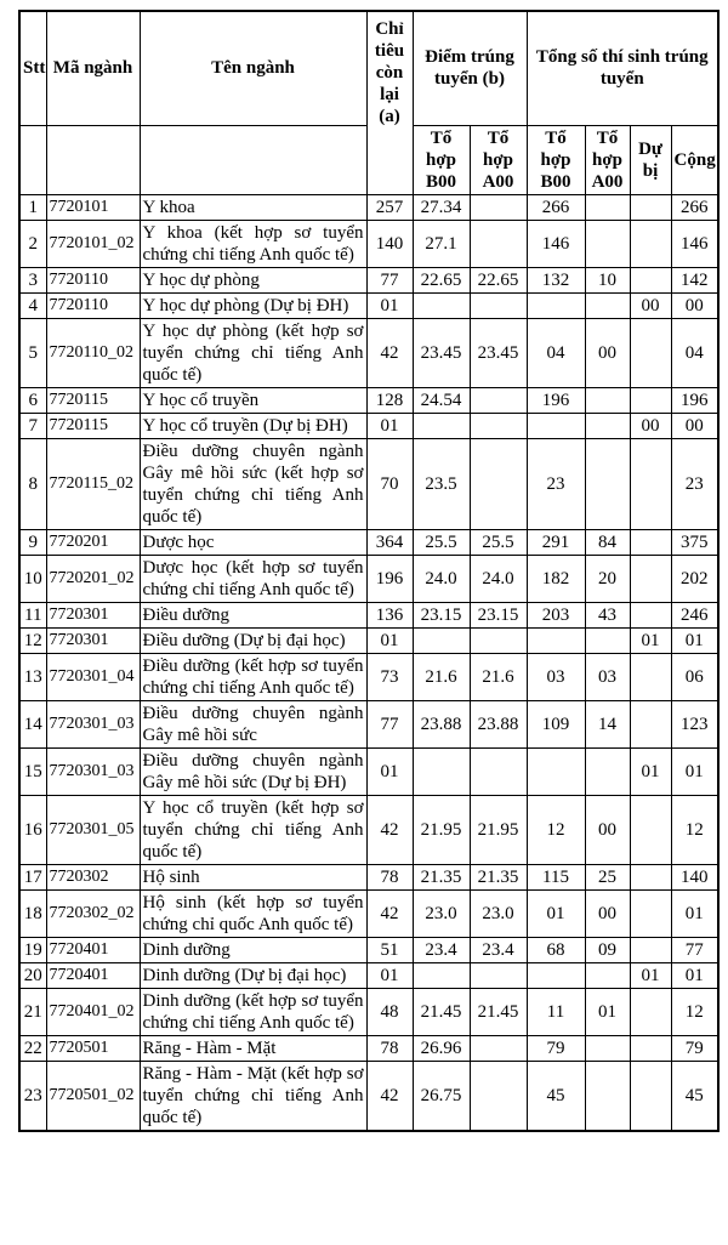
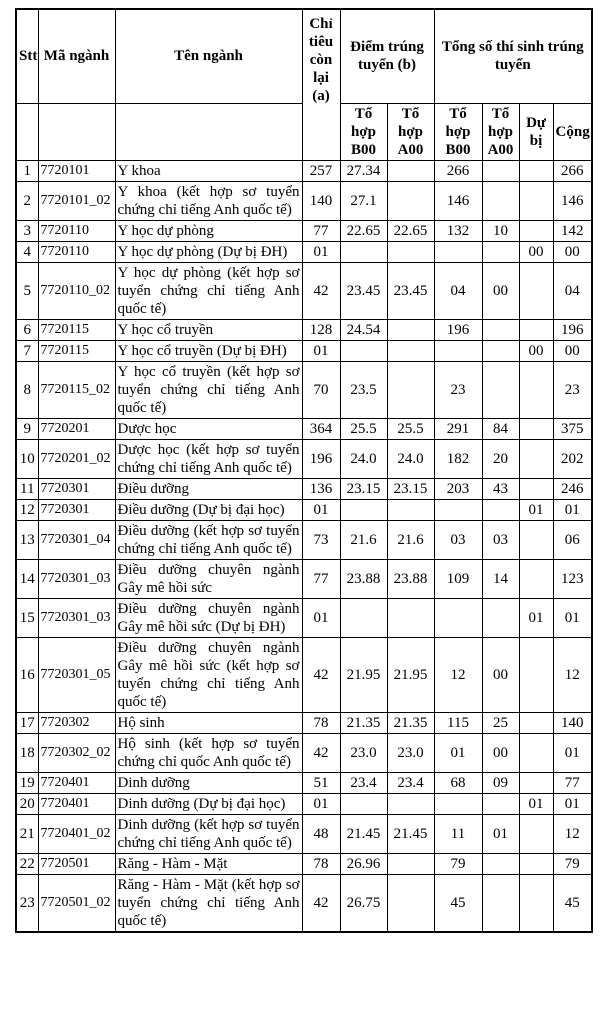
  Stt	Mã ngành	Tên ngành	Chỉ tiêu còn lại (a)	Điểm trúng tuyển (b)	Tổng số thí sinh trúng tuyển
  			Tổ hợp B00	Tổ hợp A00	Tổ hợp B00	Tổ hợp A00	Dự bị	Cộng
  1	7720101	Y khoa	257	27.34		266			266
  2	7720101_02	Y khoa (kết hợp sơ tuyển chứng chỉ tiếng Anh quốc tế)	140	27.1		146			146
  3	7720110	Y học dự phòng	77	22.65	22.65	132	10		142
  4	7720110	Y học dự phòng (Dự bị ĐH)	01					00	00
  5	7720110_02	Y học dự phòng (kết hợp sơ tuyển chứng chỉ tiếng Anh quốc tế)	42	23.45	23.45	04	00		04
  6	7720115	Y học cổ truyền	128	24.54		196			196
  7	7720115	Y học cổ truyền (Dự bị ĐH)	01					00	00
- 8	7720115_02	Điều dưỡng chuyên ngành Gây mê hồi sức (kết hợp sơ tuyển chứng chỉ tiếng Anh quốc tế)	70	23.5		23			23
+ 8	7720115_02	Y học cổ truyền (kết hợp sơ tuyển chứng chỉ tiếng Anh quốc tế)	70	23.5		23			23
  9	7720201	Dược học	364	25.5	25.5	291	84		375
  10	7720201_02	Dược học (kết hợp sơ tuyển chứng chỉ tiếng Anh quốc tế)	196	24.0	24.0	182	20		202
  11	7720301	Điều dưỡng	136	23.15	23.15	203	43		246
  12	7720301	Điều dưỡng (Dự bị đại học)	01					01	01
  13	7720301_04	Điều dưỡng (kết hợp sơ tuyển chứng chỉ tiếng Anh quốc tế)	73	21.6	21.6	03	03		06
  14	7720301_03	Điều dưỡng chuyên ngành Gây mê hồi sức	77	23.88	23.88	109	14		123
  15	7720301_03	Điều dưỡng chuyên ngành Gây mê hồi sức (Dự bị ĐH)	01					01	01
- 16	7720301_05	Y học cổ truyền (kết hợp sơ tuyển chứng chỉ tiếng Anh quốc tế)	42	21.95	21.95	12	00		12
+ 16	7720301_05	Điều dưỡng chuyên ngành Gây mê hồi sức (kết hợp sơ tuyển chứng chỉ tiếng Anh quốc tế)	42	21.95	21.95	12	00		12
  17	7720302	Hộ sinh	78	21.35	21.35	115	25		140
  18	7720302_02	Hộ sinh (kết hợp sơ tuyển chứng chỉ quốc Anh quốc tế)	42	23.0	23.0	01	00		01
  19	7720401	Dinh dưỡng	51	23.4	23.4	68	09		77
  20	7720401	Dinh dưỡng (Dự bị đại học)	01					01	01
  21	7720401_02	Dinh dưỡng (kết hợp sơ tuyển chứng chỉ tiếng Anh quốc tế)	48	21.45	21.45	11	01		12
  22	7720501	Răng - Hàm - Mặt	78	26.96		79			79
  23	7720501_02	Răng - Hàm - Mặt (kết hợp sơ tuyển chứng chỉ tiếng Anh quốc tế)	42	26.75		45			45
